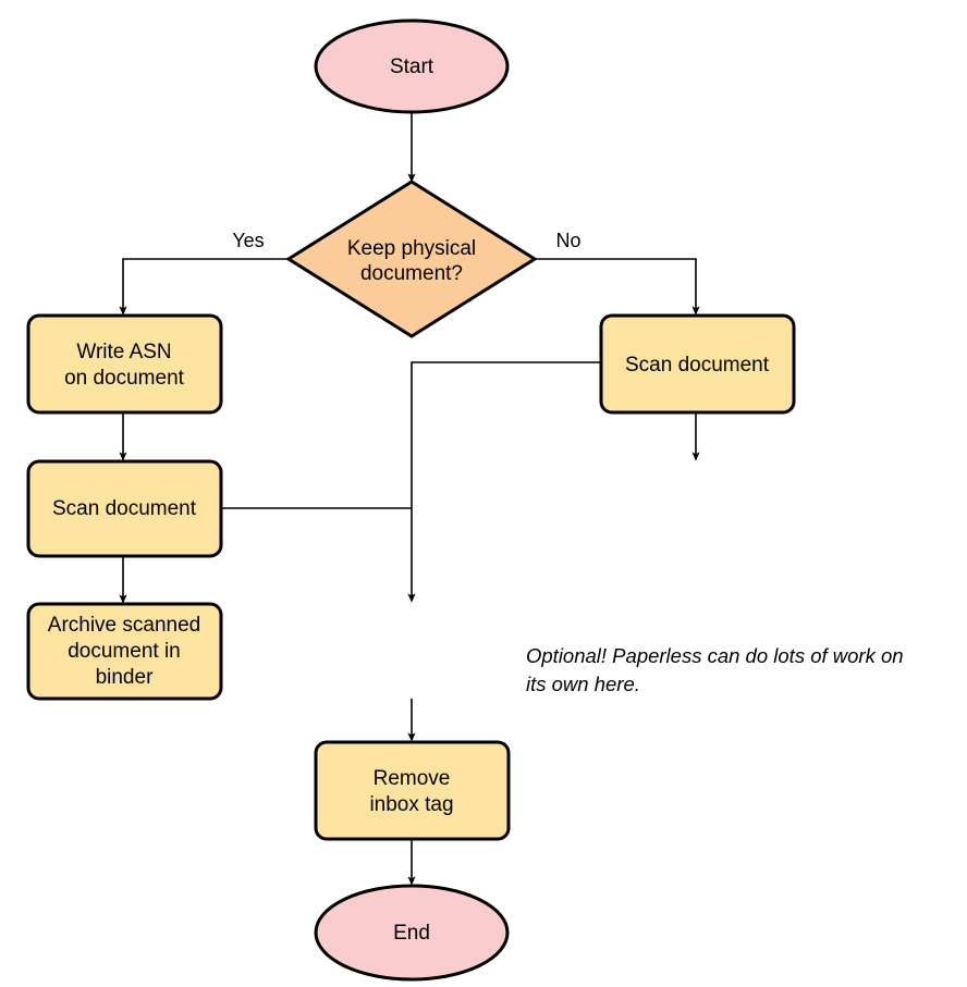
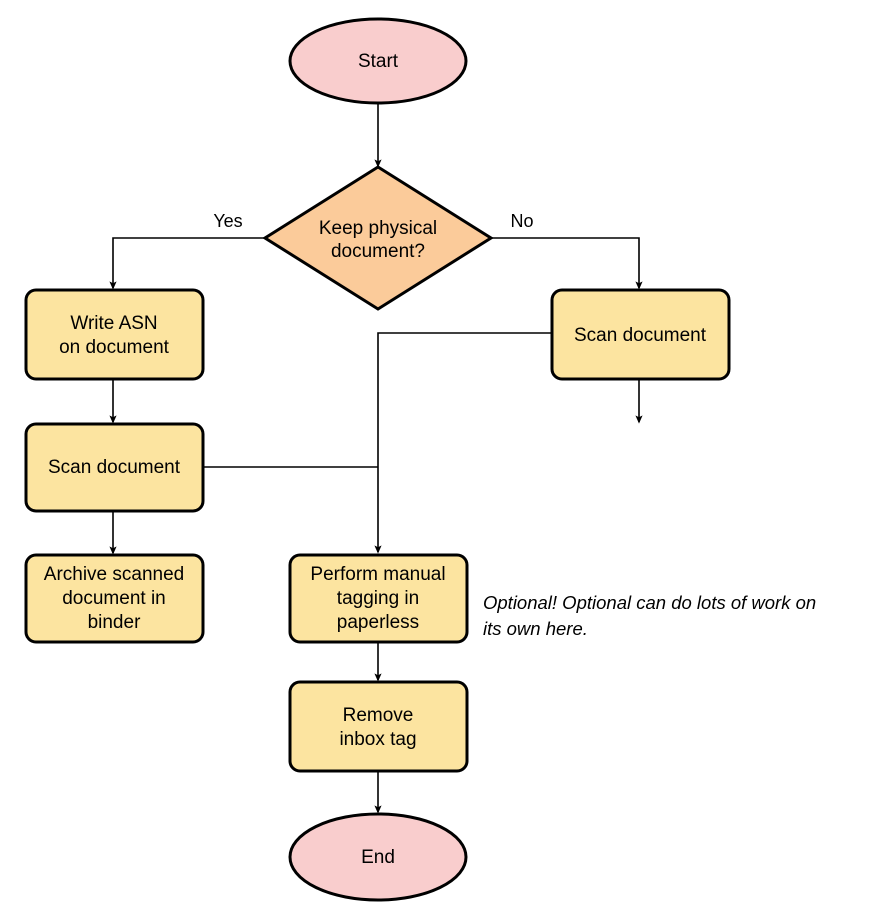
  Start
  Keep physical
  document?
  Yes
  No
  Write ASN
  on document
  Scan document
  Archive scanned
  document in
  binder
  Scan document
+ Perform manual
+ tagging in
+ paperless
  Remove
  inbox tag
  End
- Optional! Paperless can do lots of work on
+ Optional! Optional can do lots of work on
  its own here.
